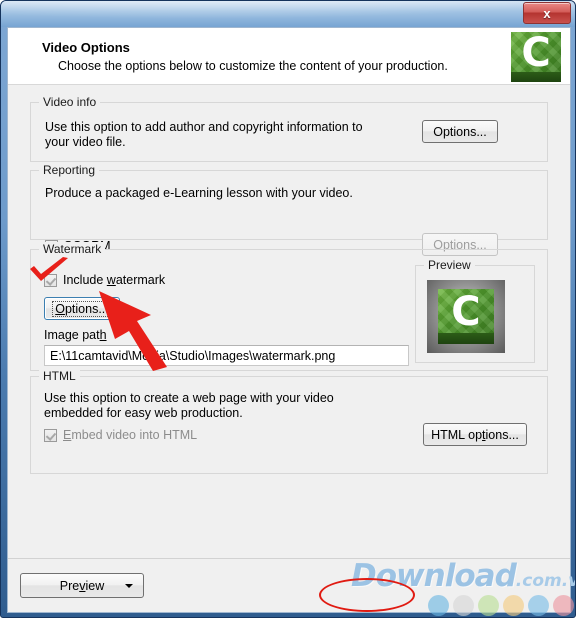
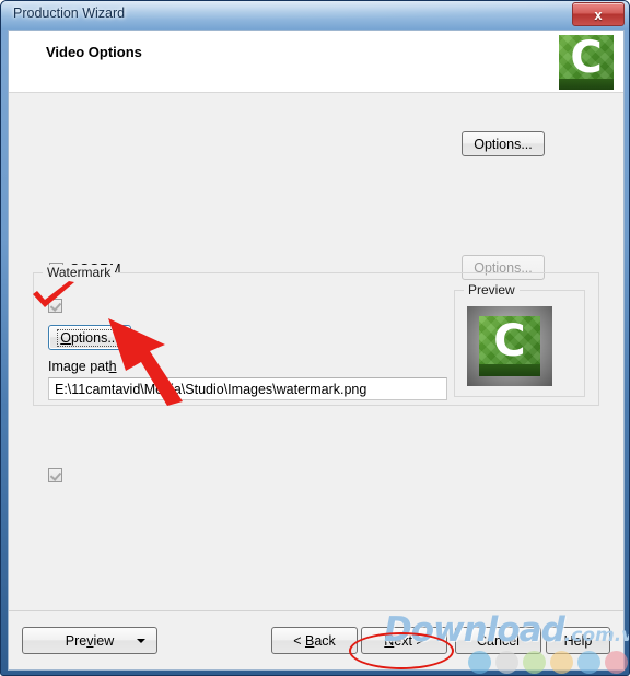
+ Production Wizard
  x
  Video Options
- Choose the options below to customize the content of your production.
  C
- Video info
- Use this option to add author and copyright information to your video file.
  Options...
- Reporting
- Produce a packaged e-Learning lesson with your video.
  Options...
  Watermark
- Include watermark
  Options..
  Image path
  E:\11camtavid\Ma\Studio\Images\watermark.png
  Preview
  C
- HTML
- Use this option to create a web page with your video embedded for easy web production.
- Embed video into HTML
- HTML options...
  Preview
+ < Back
+ Next >
+ Cancel
+ Help
  Download.com.v
